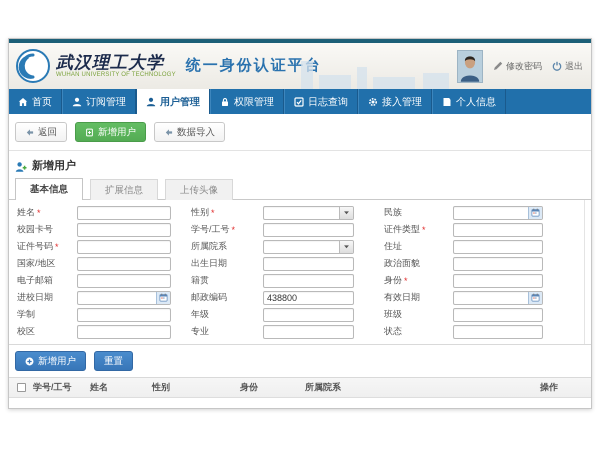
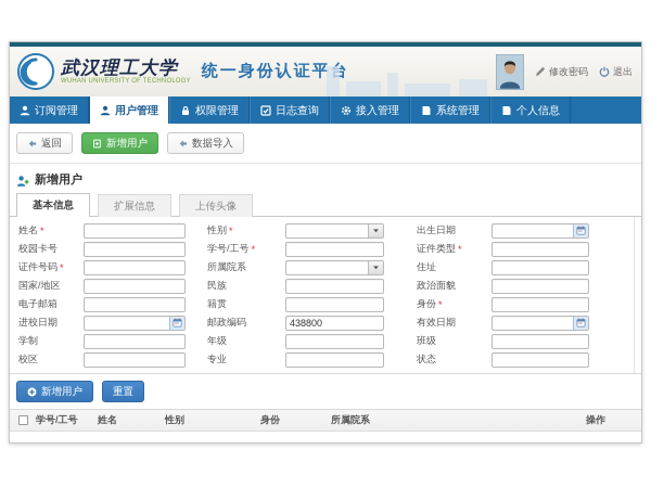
  武汉理工大学
  统一身份认证平台
  修改密码
  退出
- 首页
  订阅管理
  用户管理
  权限管理
  日志查询
  接入管理
+ 系统管理
  个人信息
  返回
  新增用户
  数据导入
  新增用户
  基本信息
  扩展信息
  上传头像
  姓名
  *
  性别
  *
- 民族
+ 出生日期
  校园卡号
  学号/工号
  *
  证件类型
  *
  证件号码
  *
  所属院系
  住址
  国家/地区
- 出生日期
+ 民族
  政治面貌
  电子邮箱
  籍贯
  身份
  *
  进校日期
  邮政编码
  438800
  有效日期
  学制
  年级
  班级
  校区
  专业
  状态
  新增用户
  重置
  学号/工号
  姓名
  性别
  身份
  所属院系
  操作
